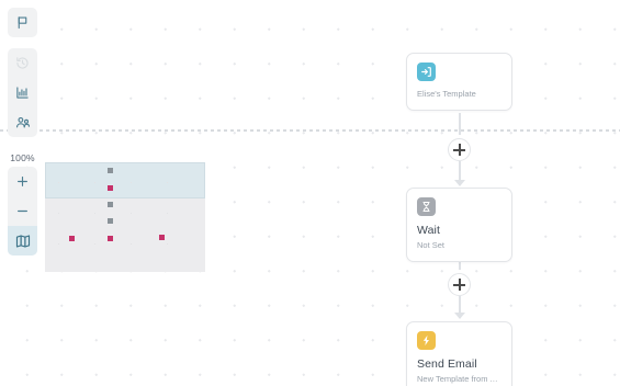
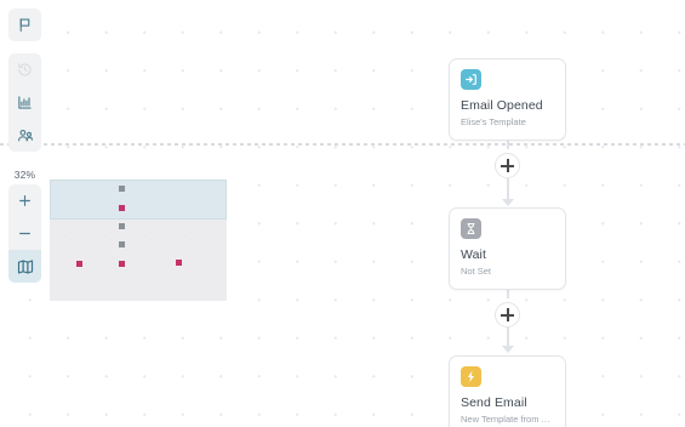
+ Email Opened
  Elise's Template
  Wait
  Not Set
  Send Email
  New Template from A...
- 100%
+ 32%
